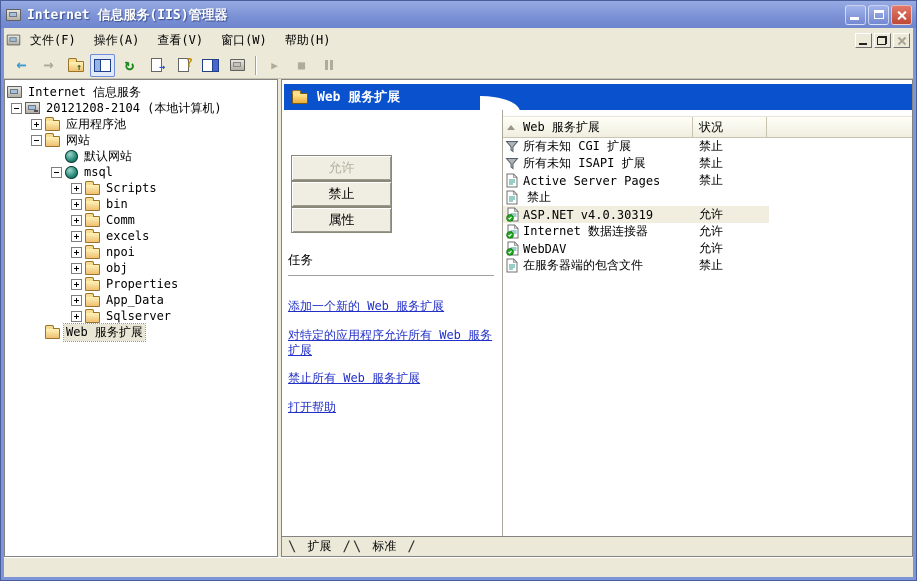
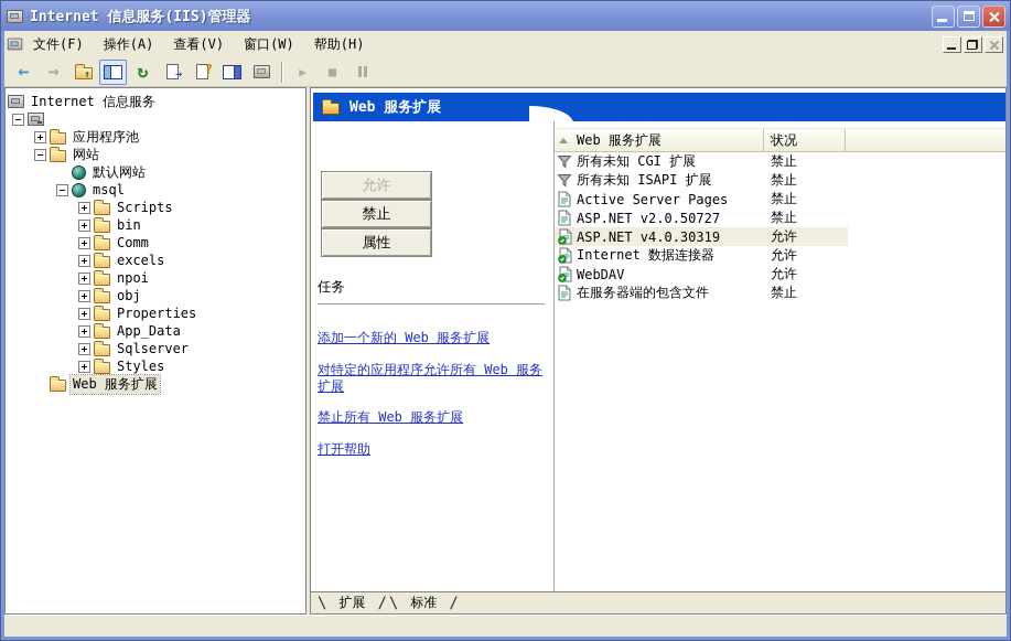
  Internet 信息服务(IIS)管理器
  文件(F)
  操作(A)
  查看(V)
  窗口(W)
  帮助(H)
  ←
  →
  ↑
  ↻
  →
  ?
  ▶
  ■
  Internet 信息服务
- 20121208-2104 (本地计算机)
  应用程序池
  网站
  默认网站
  msql
  Scripts
  bin
  Comm
  excels
  npoi
  obj
  Properties
  App_Data
  Sqlserver
+ Styles
  Web 服务扩展
  Web 服务扩展
  允许
  禁止
  属性
  任务
  添加一个新的 Web 服务扩展
  对特定的应用程序允许所有 Web 服务扩展
  禁止所有 Web 服务扩展
  打开帮助
  Web 服务扩展
  状况
  所有未知 CGI 扩展
  禁止
  所有未知 ISAPI 扩展
  禁止
  Active Server Pages
  禁止
+ ASP.NET v2.0.50727
  禁止
  ASP.NET v4.0.30319
  允许
  Internet 数据连接器
  允许
  WebDAV
  允许
  在服务器端的包含文件
  禁止
  \
  扩展
  /
  \
  标准
  /
